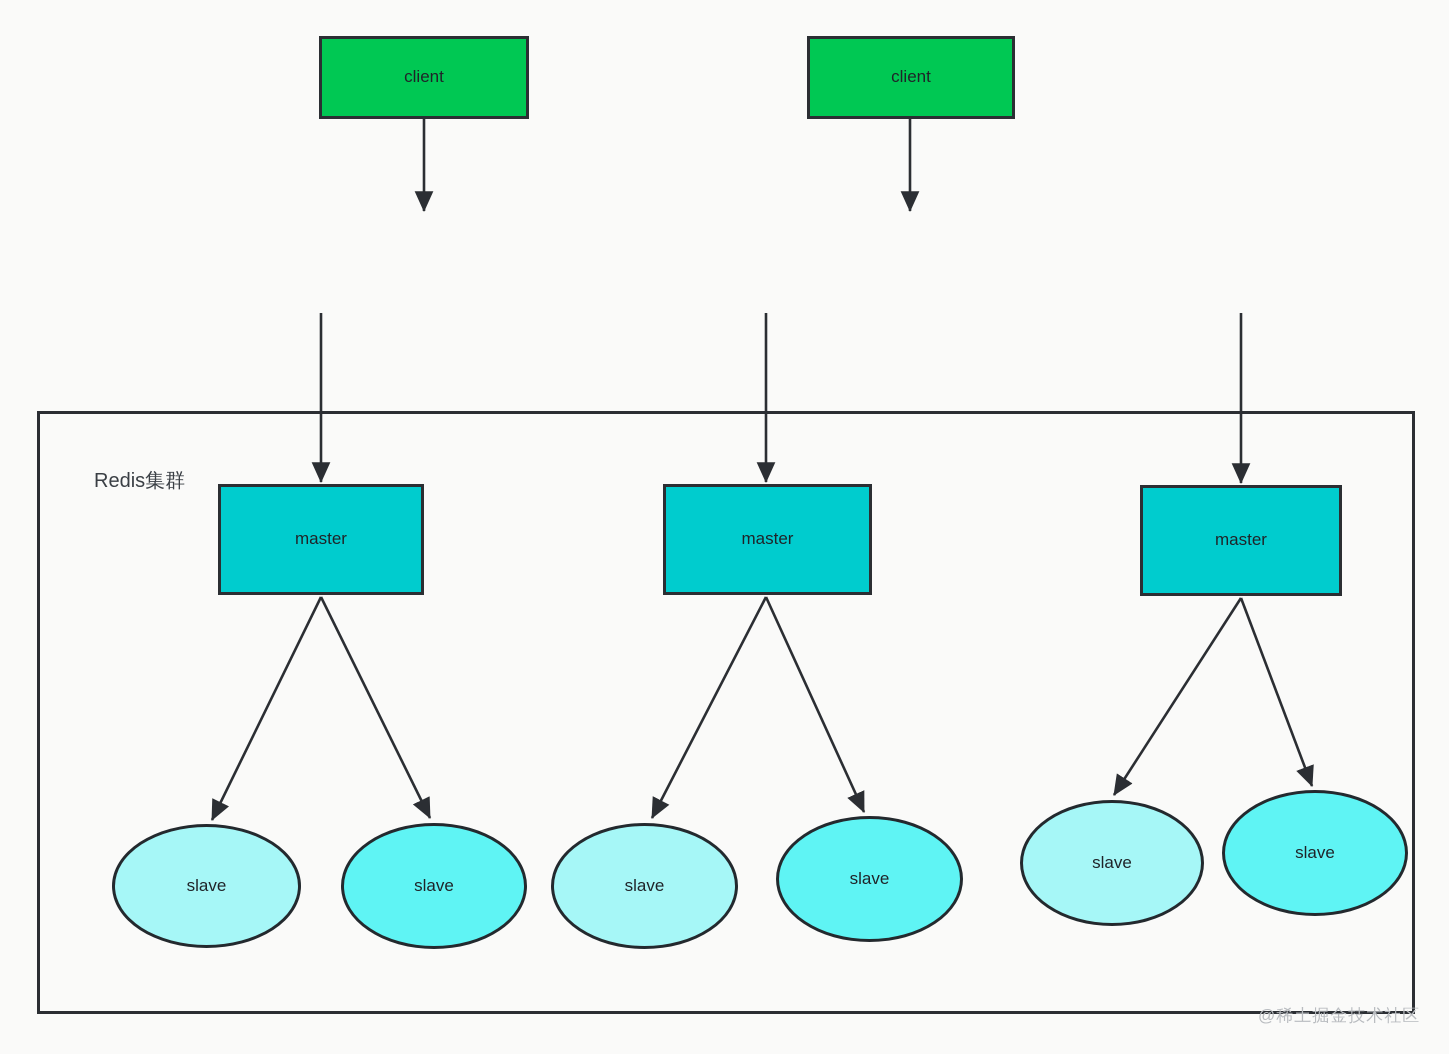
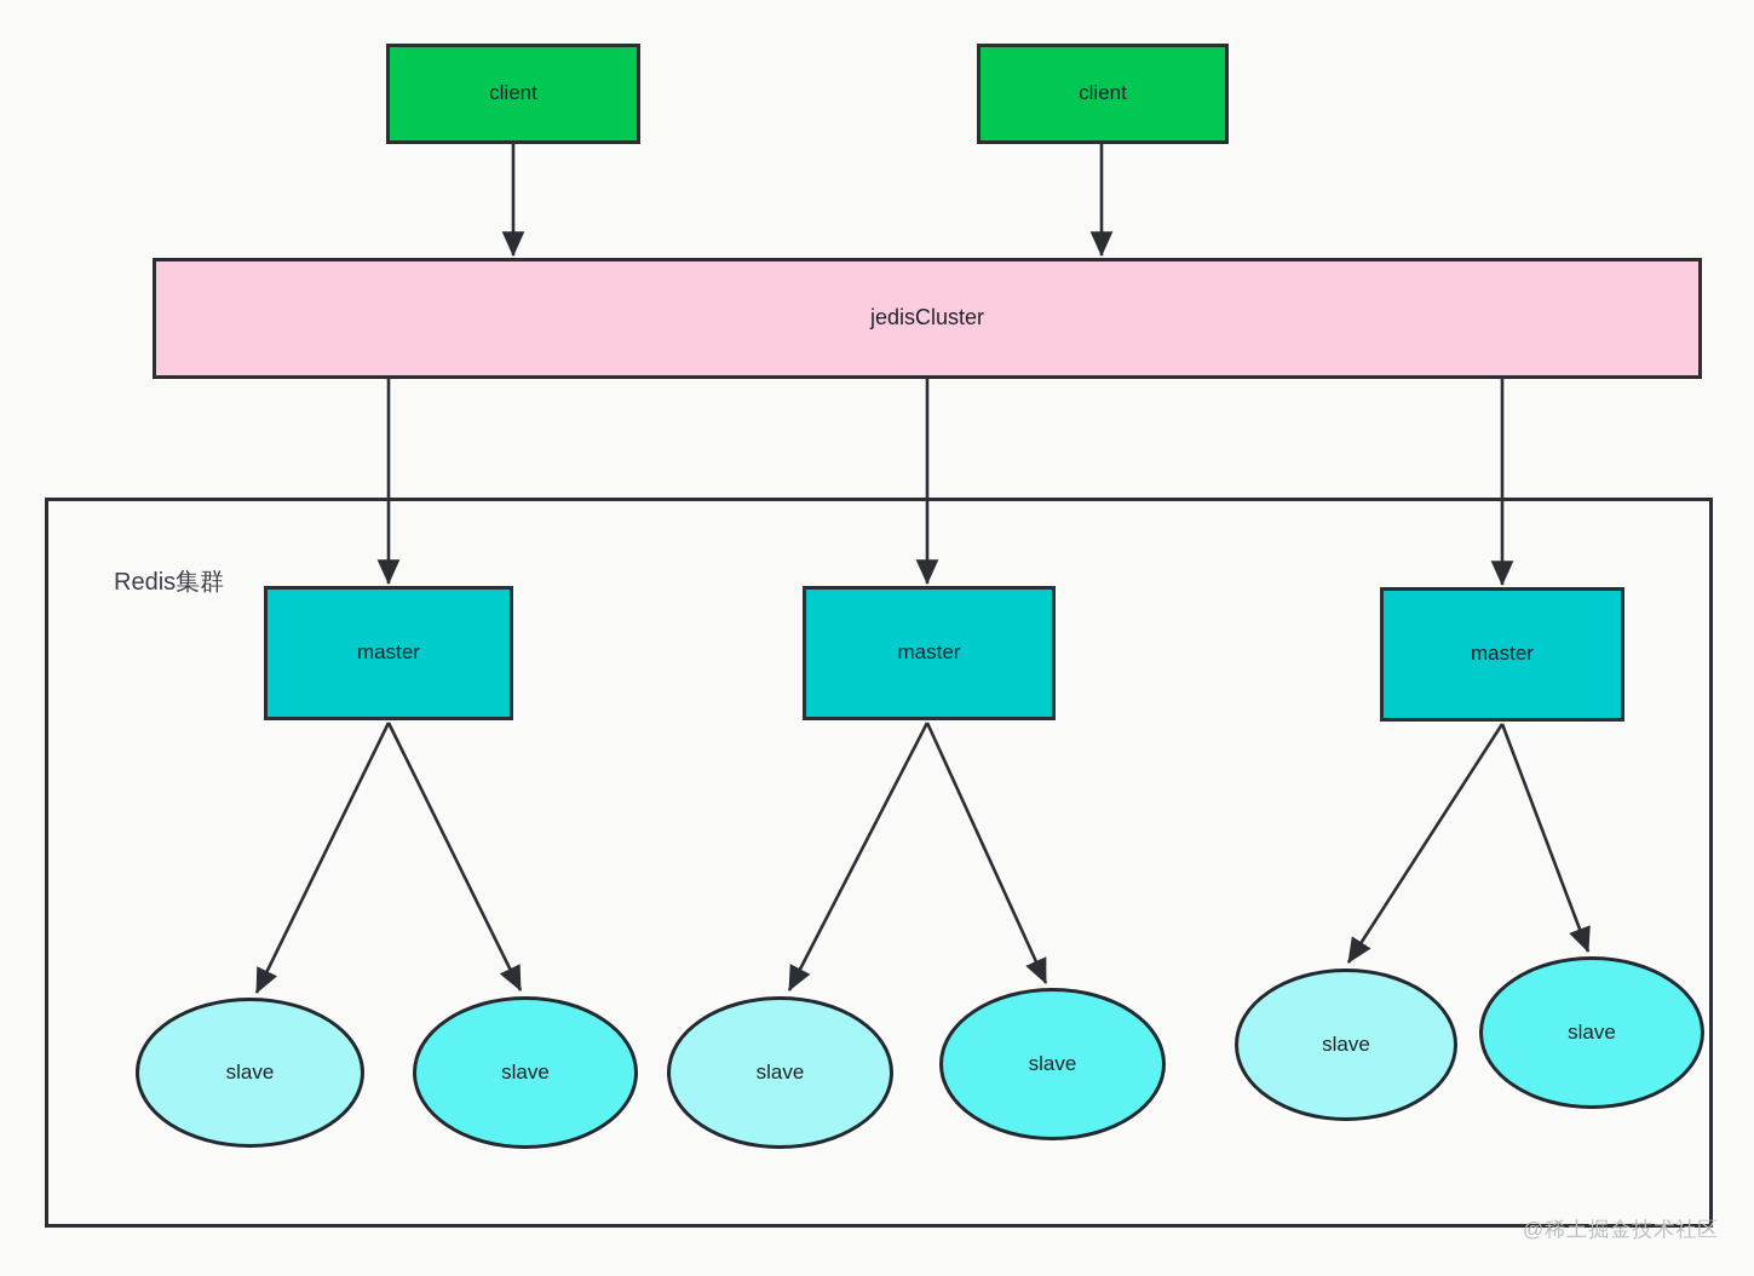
  client
  client
+ jedisCluster
  Redis集群
  master
  master
  master
  slave
  slave
  slave
  slave
  slave
  slave
  @稀土掘金技术社区
